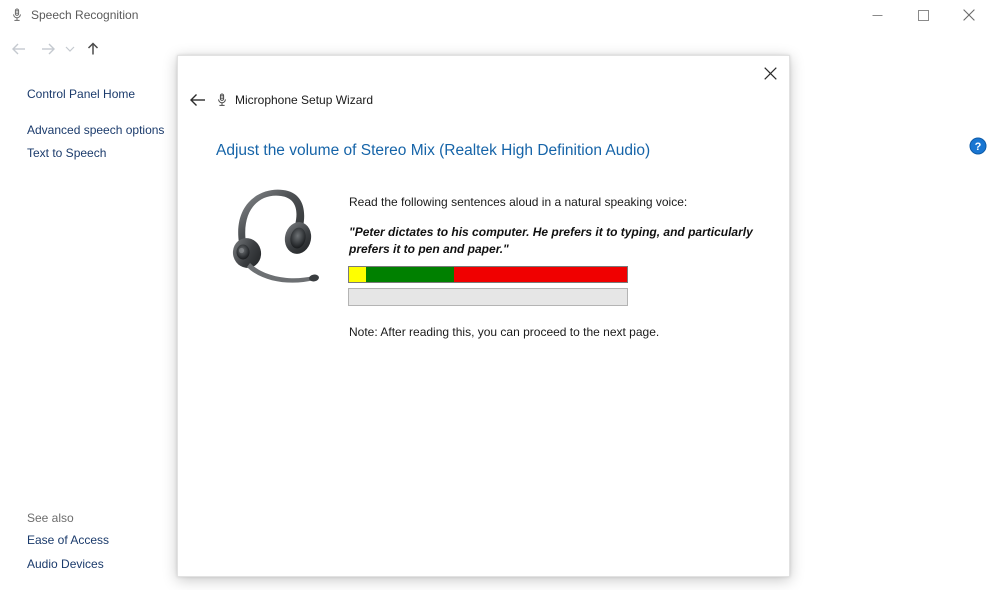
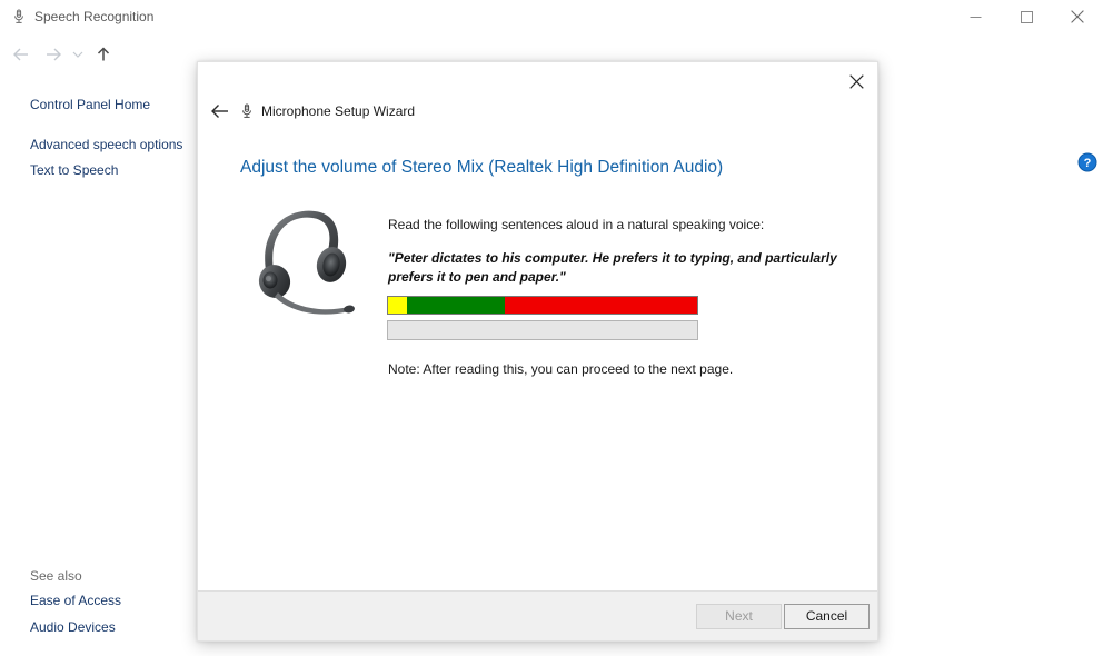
  Speech Recognition
  ?
  Control Panel Home
  Advanced speech options
  Text to Speech
  See also
  Ease of Access
  Audio Devices
  Microphone Setup Wizard
  Adjust the volume of Stereo Mix (Realtek High Definition Audio)
  Read the following sentences aloud in a natural speaking voice:
  "Peter dictates to his computer. He prefers it to typing, and particularly prefers it to pen and paper."
  Note: After reading this, you can proceed to the next page.
+ Next
+ Cancel
